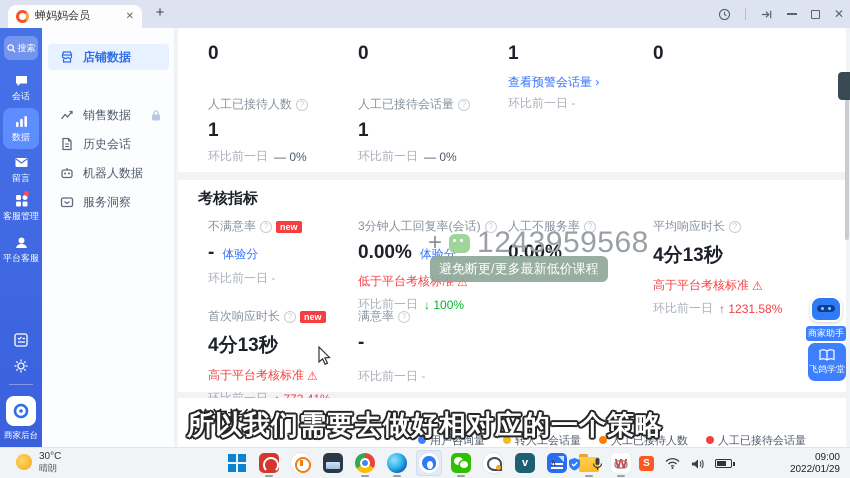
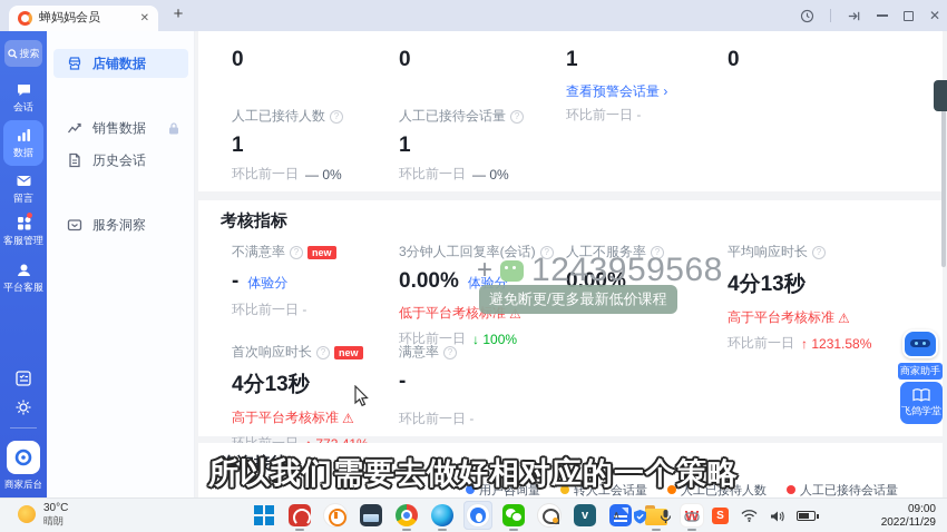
  蝉妈妈会员
  ✕
  +
  ✕
  搜索
  会话
  数据
  留言
  客服管理
  平台客服
  商家后台
  店铺数据
  销售数据
  历史会话
- 机器人数据
  服务洞察
  0
  0
  1
  查看预警会话量 ›
  环比前一日 -
  0
  人工已接待人数
  ?
  1
  环比前一日
  — 0%
  人工已接待会话量
  ?
  1
  环比前一日
  — 0%
  考核指标
  不满意率
  ?
  new
  -
  体验分
  环比前一日 -
  3分钟人工回复率(会话)
  ?
  0.00%
  体验分
  低于平台考核
  环比前一日
  ↓ 100%
  人工不服务率
  ?
  0.00%
  平均响应时长
  ?
  4分13秒
  高于平台考核标准
  ⚠
  环比前一日
  ↑ 1231.58%
  首次响应时长
  ?
  new
  4分13秒
  高于平台考核标准
  ⚠
  满意率
  ?
  -
  环比前一日 -
  咨询接待
  用户咨询量
  转人工会话量
  人工已接待人数
  人工已接待会话量
  +
  1243959568
  避免断更/更多最新低价课程
  所以我们需要去做好相对应的一个策略
  商家助手
  飞鸽学堂
  30°C
  晴朗
  v
  W
  ∧
  S
  09:00
- 2022/01/29
+ 2022/11/29
